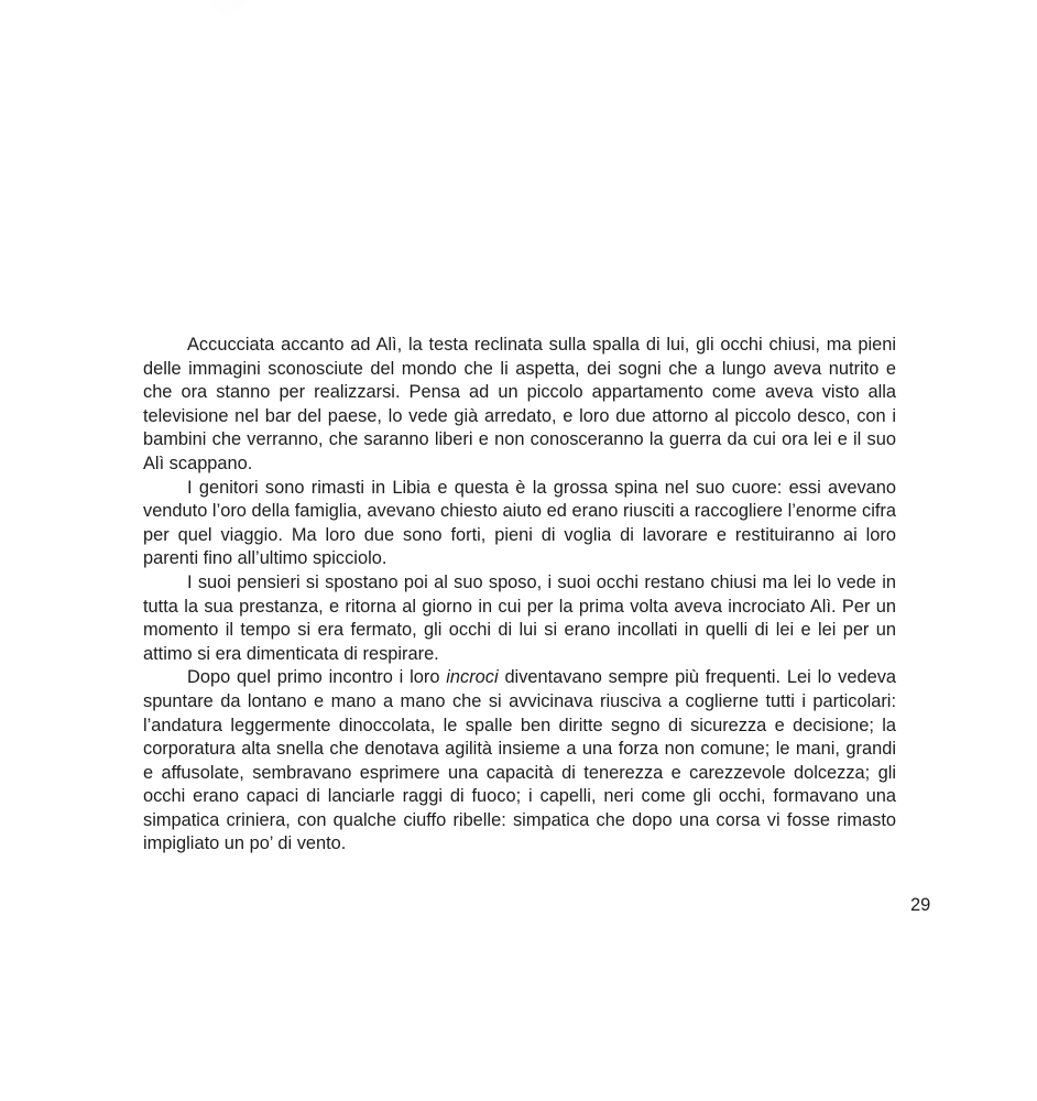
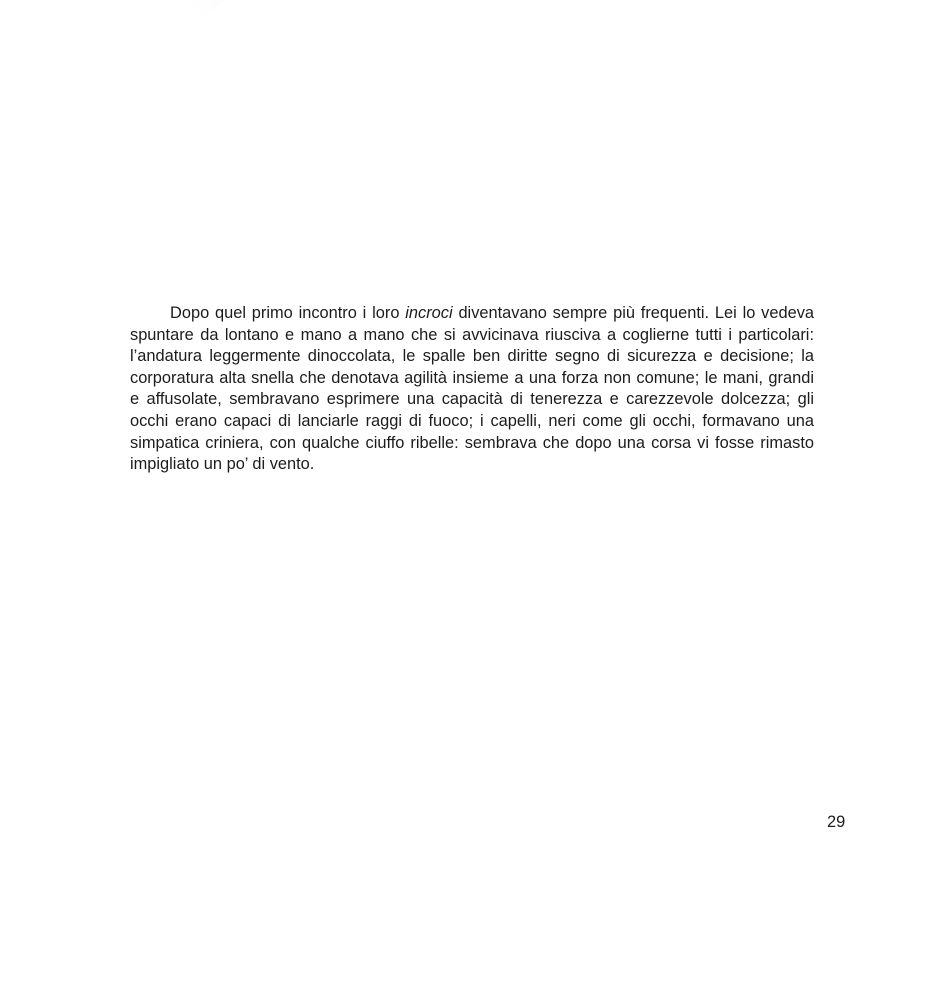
- Accucciata accanto ad Alì, la testa reclinata sulla spalla di lui, gli occhi chiusi, ma pieni delle immagini sconosciute del mondo che li aspetta, dei sogni che a lungo aveva nutrito e che ora stanno per realizzarsi. Pensa ad un piccolo appartamento come aveva visto alla televisione nel bar del paese, lo vede già arredato, e loro due attorno al piccolo desco, con i bambini che verranno, che saranno liberi e non conosceranno la guerra da cui ora lei e il suo Alì scappano.
- I genitori sono rimasti in Libia e questa è la grossa spina nel suo cuore: essi avevano venduto l’oro della famiglia, avevano chiesto aiuto ed erano riusciti a raccogliere l’enorme cifra per quel viaggio. Ma loro due sono forti, pieni di voglia di lavorare e restituiranno ai loro parenti fino all’ultimo spicciolo.
- I suoi pensieri si spostano poi al suo sposo, i suoi occhi restano chiusi ma lei lo vede in tutta la sua prestanza, e ritorna al giorno in cui per la prima volta aveva incrociato Alì. Per un momento il tempo si era fermato, gli occhi di lui si erano incollati in quelli di lei e lei per un attimo si era dimenticata di respirare.
- Dopo quel primo incontro i loro incroci diventavano sempre più frequenti. Lei lo vedeva spuntare da lontano e mano a mano che si avvicinava riusciva a coglierne tutti i particolari: l’andatura leggermente dinoccolata, le spalle ben diritte segno di sicurezza e decisione; la corporatura alta snella che denotava agilità insieme a una forza non comune; le mani, grandi e affusolate, sembravano esprimere una capacità di tenerezza e carezzevole dolcezza; gli occhi erano capaci di lanciarle raggi di fuoco; i capelli, neri come gli occhi, formavano una simpatica criniera, con qualche ciuffo ribelle: simpatica che dopo una corsa vi fosse rimasto impigliato un po’ di vento.
+ Dopo quel primo incontro i loro incroci diventavano sempre più frequenti. Lei lo vedeva spuntare da lontano e mano a mano che si avvicinava riusciva a coglierne tutti i particolari: l’andatura leggermente dinoccolata, le spalle ben diritte segno di sicurezza e decisione; la corporatura alta snella che denotava agilità insieme a una forza non comune; le mani, grandi e affusolate, sembravano esprimere una capacità di tenerezza e carezzevole dolcezza; gli occhi erano capaci di lanciarle raggi di fuoco; i capelli, neri come gli occhi, formavano una simpatica criniera, con qualche ciuffo ribelle: sembrava che dopo una corsa vi fosse rimasto impigliato un po’ di vento.
  29
